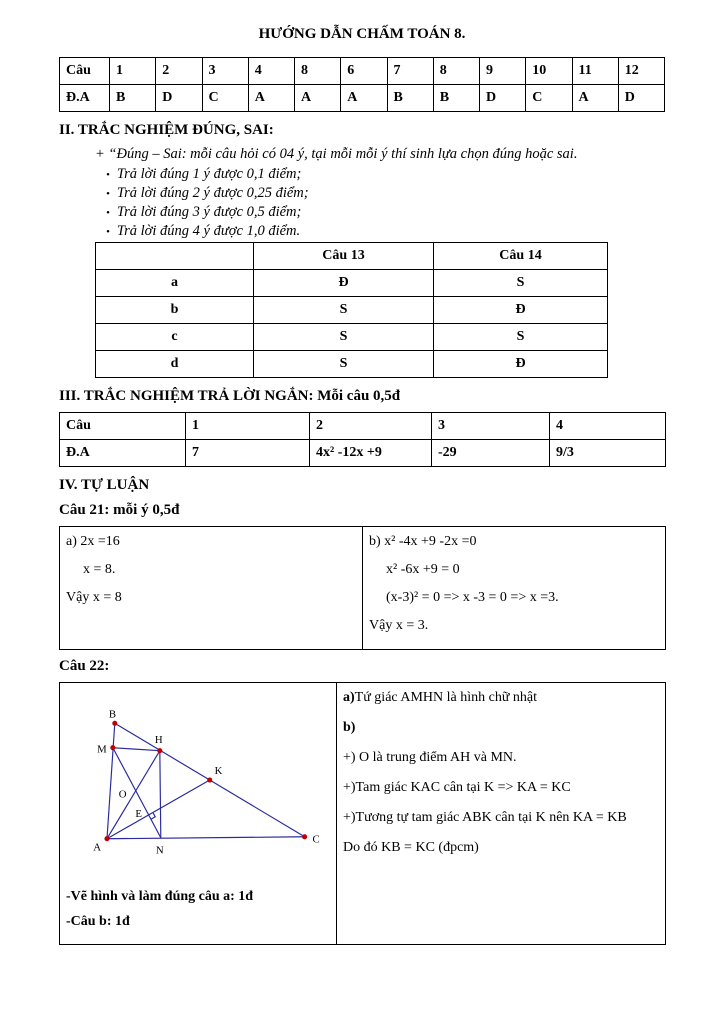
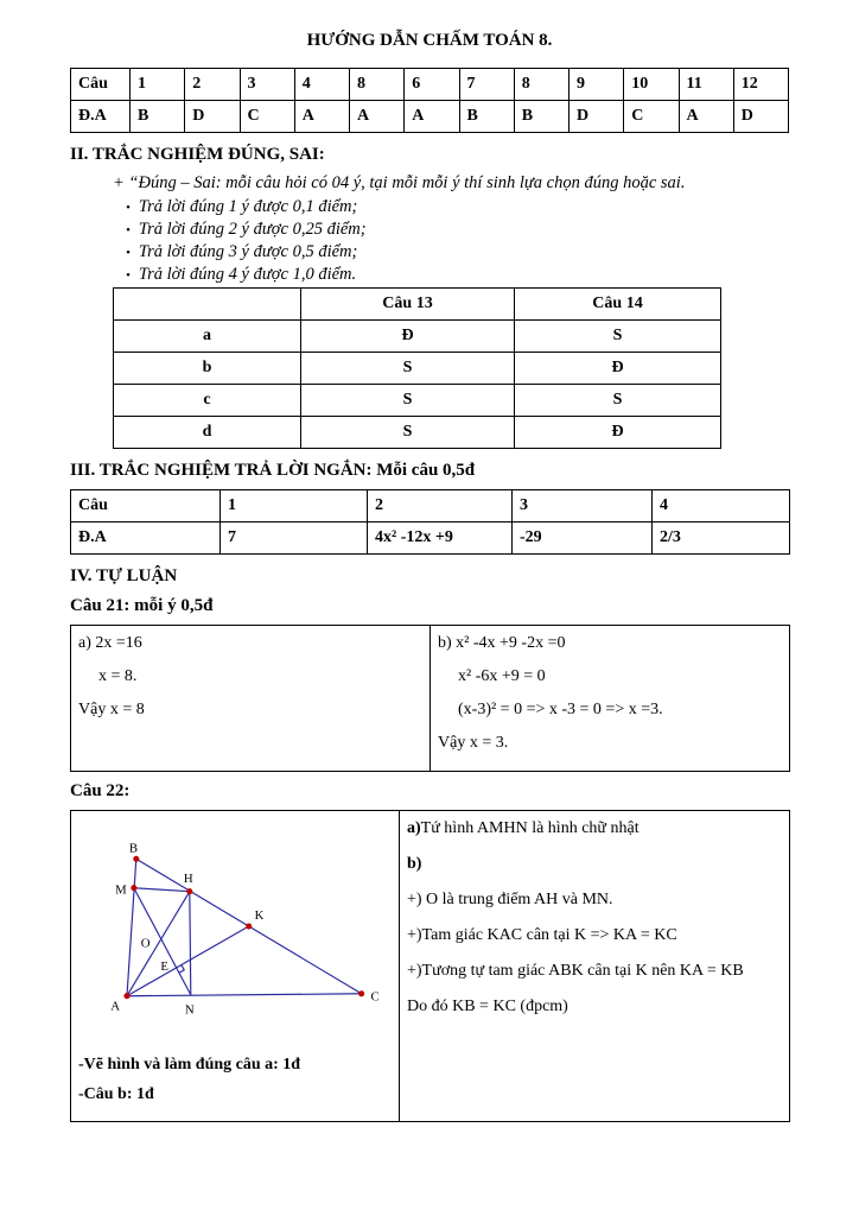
  HƯỚNG DẪN CHẤM TOÁN 8.
  Câu	1	2	3	4	8	6	7	8	9	10	11	12
  Đ.A	B	D	C	A	A	A	B	B	D	C	A	D
  II. TRẮC NGHIỆM ĐÚNG, SAI:
  + “Đúng – Sai: mỗi câu hỏi có 04 ý, tại mỗi mỗi ý thí sinh lựa chọn đúng hoặc sai.
  • Trả lời đúng 1 ý được 0,1 điểm;
  • Trả lời đúng 2 ý được 0,25 điểm;
  • Trả lời đúng 3 ý được 0,5 điểm;
  • Trả lời đúng 4 ý được 1,0 điểm.
  	Câu 13	Câu 14
  a	Đ	S
  b	S	Đ
  c	S	S
  d	S	Đ
  III. TRẮC NGHIỆM TRẢ LỜI NGẮN: Mỗi câu 0,5đ
  Câu	1	2	3	4
- Đ.A	7	4x² -12x +9	-29	9/3
+ Đ.A	7	4x² -12x +9	-29	2/3
  IV. TỰ LUẬN
  Câu 21: mỗi ý 0,5đ
  a) 2x =16 x = 8. Vậy x = 8	b) x² -4x +9 -2x =0 x² -6x +9 = 0 (x-3)² = 0 => x -3 = 0 => x =3. Vậy x = 3.
  Câu 22:
- B M H K O E A N C -Vẽ hình và làm đúng câu a: 1đ -Câu b: 1đ	a)Tứ giác AMHN là hình chữ nhật b) +) O là trung điểm AH và MN. +)Tam giác KAC cân tại K => KA = KC +)Tương tự tam giác ABK cân tại K nên KA = KB Do đó KB = KC (đpcm)
+ B M H K O E A N C -Vẽ hình và làm đúng câu a: 1đ -Câu b: 1đ	a)Tứ hình AMHN là hình chữ nhật b) +) O là trung điểm AH và MN. +)Tam giác KAC cân tại K => KA = KC +)Tương tự tam giác ABK cân tại K nên KA = KB Do đó KB = KC (đpcm)
